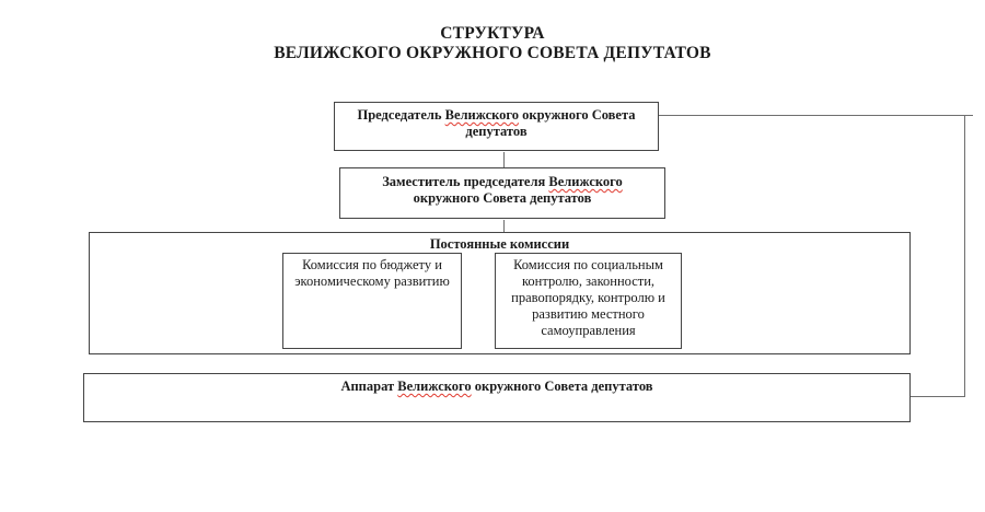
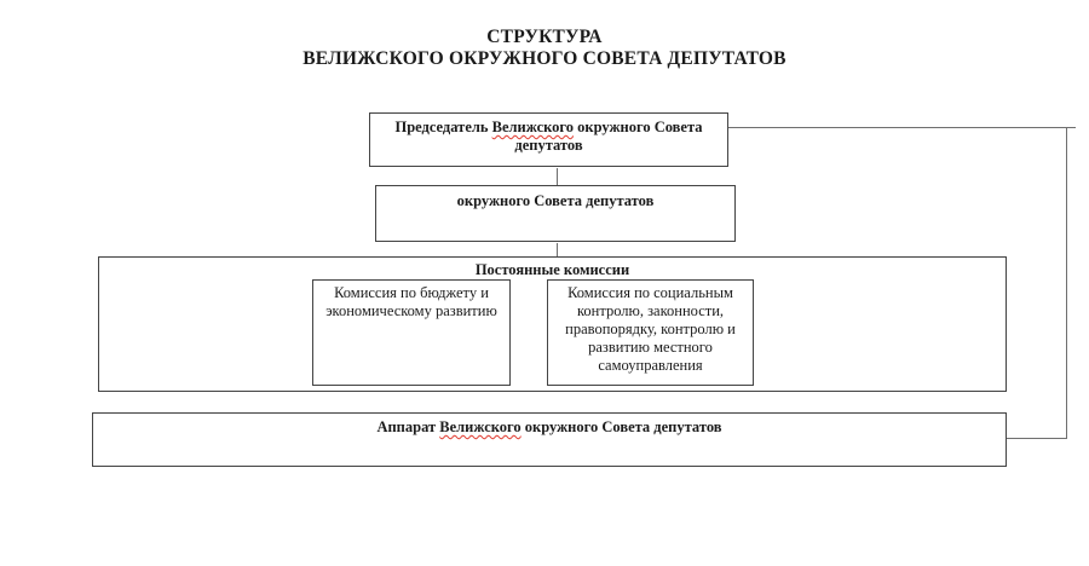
  СТРУКТУРА
  ВЕЛИЖСКОГО ОКРУЖНОГО СОВЕТА ДЕПУТАТОВ
  Председатель Велижского окружного Совета
  депутатов
- Заместитель председателя Велижского
  окружного Совета депутатов
  Постоянные комиссии
  Комиссия по бюджету и экономическому развитию
  Комиссия по социальным контролю, законности, правопорядку, контролю и развитию местного самоуправления
  Аппарат Велижского окружного Совета депутатов
